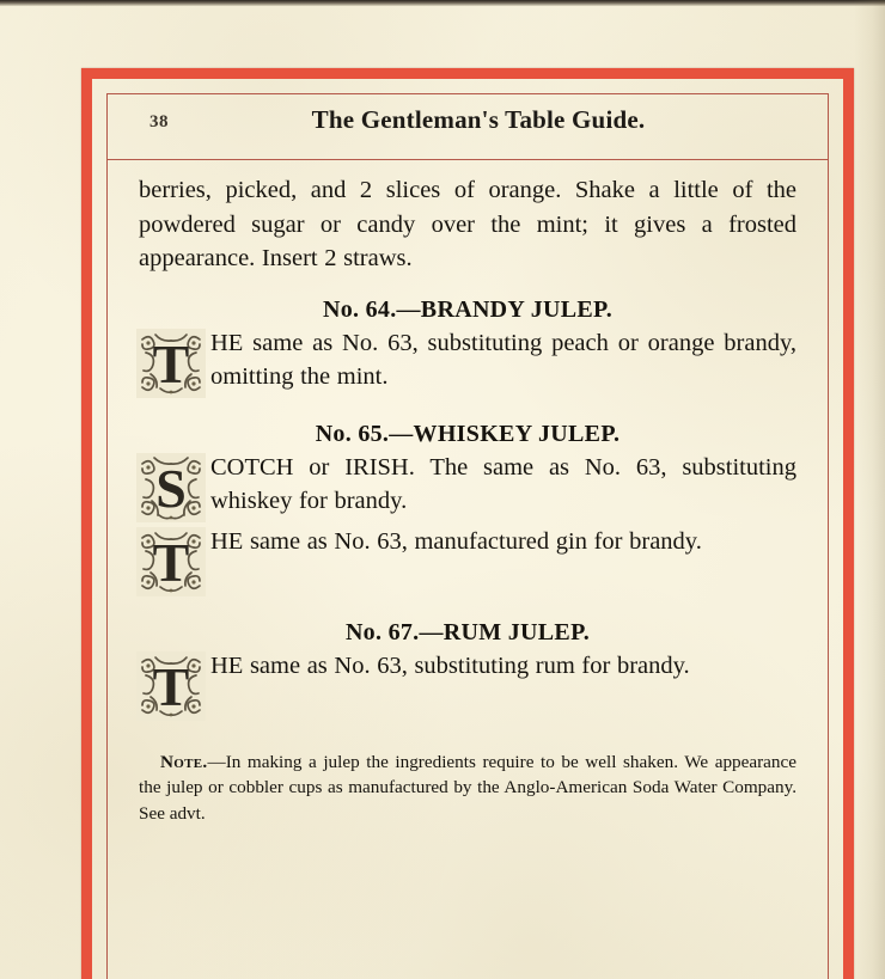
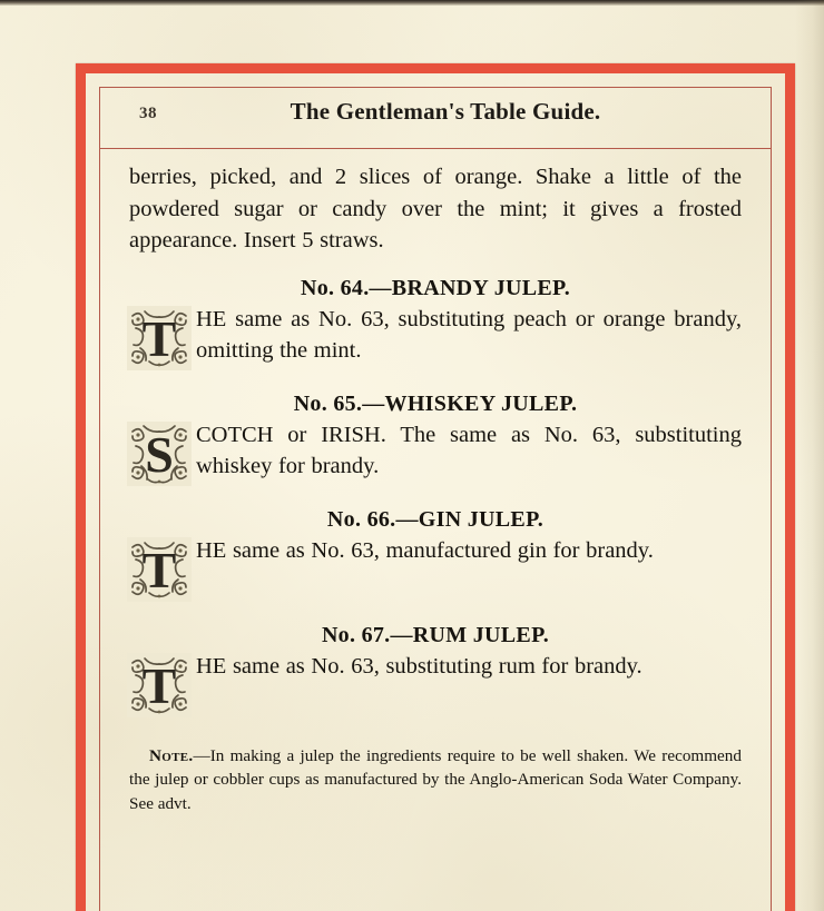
  38
  The Gentleman's Table Guide.
- berries, picked, and 2 slices of orange. Shake a little of the powdered sugar or candy over the mint; it gives a frosted appearance. Insert 2 straws.
+ berries, picked, and 2 slices of orange. Shake a little of the powdered sugar or candy over the mint; it gives a frosted appearance. Insert 5 straws.
  No. 64.—BRANDY JULEP.
  T
  HE same as No. 63, substituting peach or orange brandy, omitting the mint.
  No. 65.—WHISKEY JULEP.
  S
  COTCH or IRISH. The same as No. 63, substituting whiskey for brandy.
+ No. 66.—GIN JULEP.
  T
  HE same as No. 63, manufactured gin for brandy.
  No. 67.—RUM JULEP.
  T
  HE same as No. 63, substituting rum for brandy.
- Note.—In making a julep the ingredients require to be well shaken. We appearance the julep or cobbler cups as manufactured by the Anglo-American Soda Water Company. See advt.
+ Note.—In making a julep the ingredients require to be well shaken. We recommend the julep or cobbler cups as manufactured by the Anglo-American Soda Water Company. See advt.
